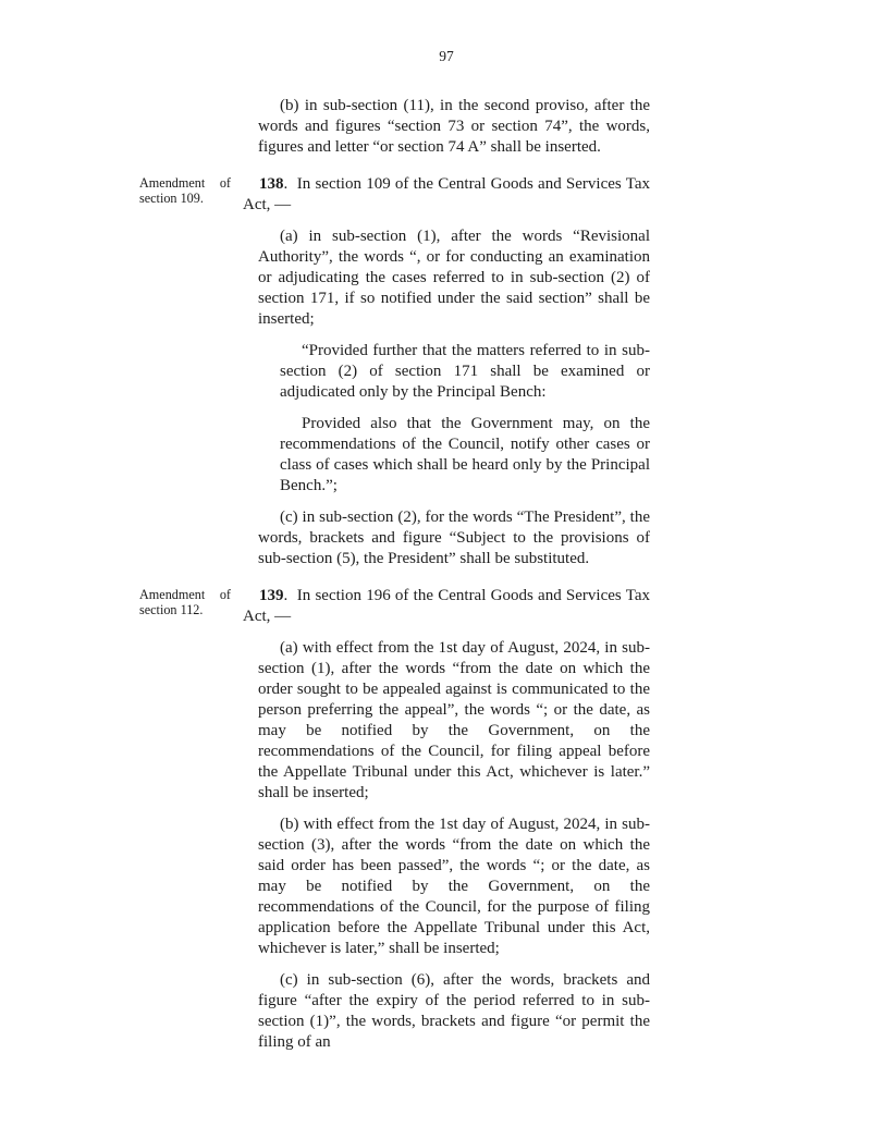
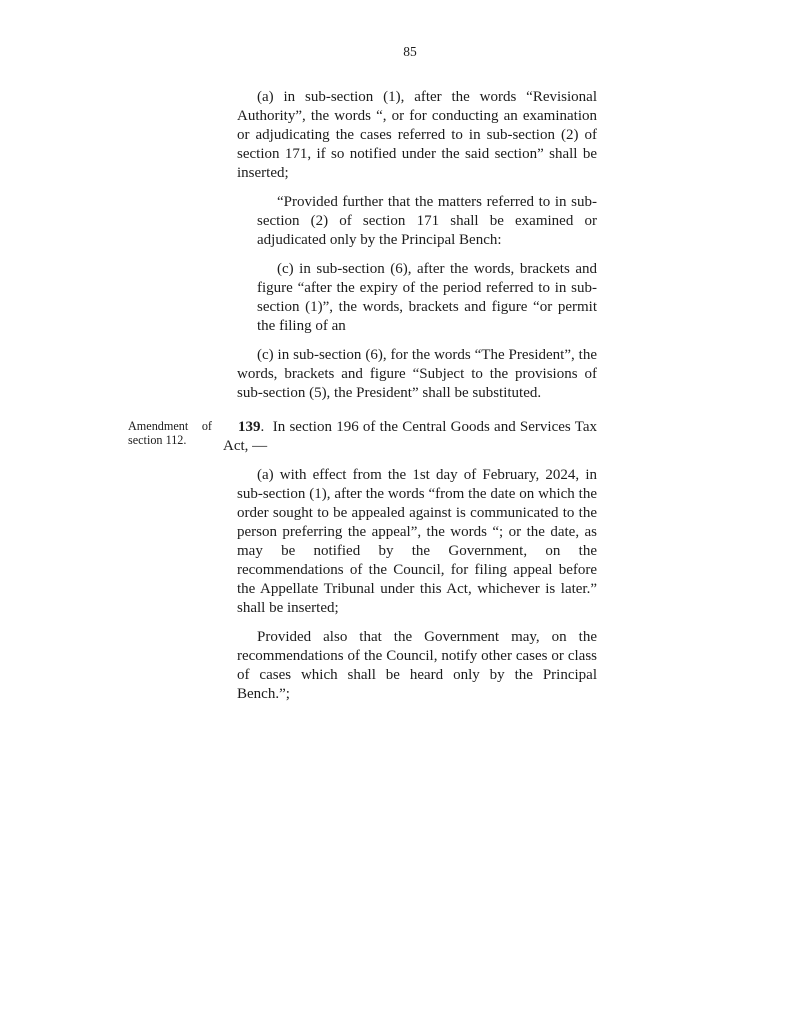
- 97
+ 85
- (b) in sub-section (11), in the second proviso, after the words and figures “section 73 or section 74”, the words, figures and letter “or section 74 A” shall be inserted.
- Amendment of section 109.
- 138. In section 109 of the Central Goods and Services Tax Act, —
  (a) in sub-section (1), after the words “Revisional Authority”, the words “, or for conducting an examination or adjudicating the cases referred to in sub-section (2) of section 171, if so notified under the said section” shall be inserted;
  “Provided further that the matters referred to in sub-section (2) of section 171 shall be examined or adjudicated only by the Principal Bench:
- Provided also that the Government may, on the recommendations of the Council, notify other cases or class of cases which shall be heard only by the Principal Bench.”;
+ (c) in sub-section (6), after the words, brackets and figure “after the expiry of the period referred to in sub-section (1)”, the words, brackets and figure “or permit the filing of an
- (c) in sub-section (2), for the words “The President”, the words, brackets and figure “Subject to the provisions of sub-section (5), the President” shall be substituted.
+ (c) in sub-section (6), for the words “The President”, the words, brackets and figure “Subject to the provisions of sub-section (5), the President” shall be substituted.
  Amendment of section 112.
  139. In section 196 of the Central Goods and Services Tax Act, —
- (a) with effect from the 1st day of August, 2024, in sub-section (1), after the words “from the date on which the order sought to be appealed against is communicated to the person preferring the appeal”, the words “; or the date, as may be notified by the Government, on the recommendations of the Council, for filing appeal before the Appellate Tribunal under this Act, whichever is later.” shall be inserted;
+ (a) with effect from the 1st day of February, 2024, in sub-section (1), after the words “from the date on which the order sought to be appealed against is communicated to the person preferring the appeal”, the words “; or the date, as may be notified by the Government, on the recommendations of the Council, for filing appeal before the Appellate Tribunal under this Act, whichever is later.” shall be inserted;
- (b) with effect from the 1st day of August, 2024, in sub-section (3), after the words “from the date on which the said order has been passed”, the words “; or the date, as may be notified by the Government, on the recommendations of the Council, for the purpose of filing application before the Appellate Tribunal under this Act, whichever is later,” shall be inserted;
- (c) in sub-section (6), after the words, brackets and figure “after the expiry of the period referred to in sub-section (1)”, the words, brackets and figure “or permit the filing of an
+ Provided also that the Government may, on the recommendations of the Council, notify other cases or class of cases which shall be heard only by the Principal Bench.”;
